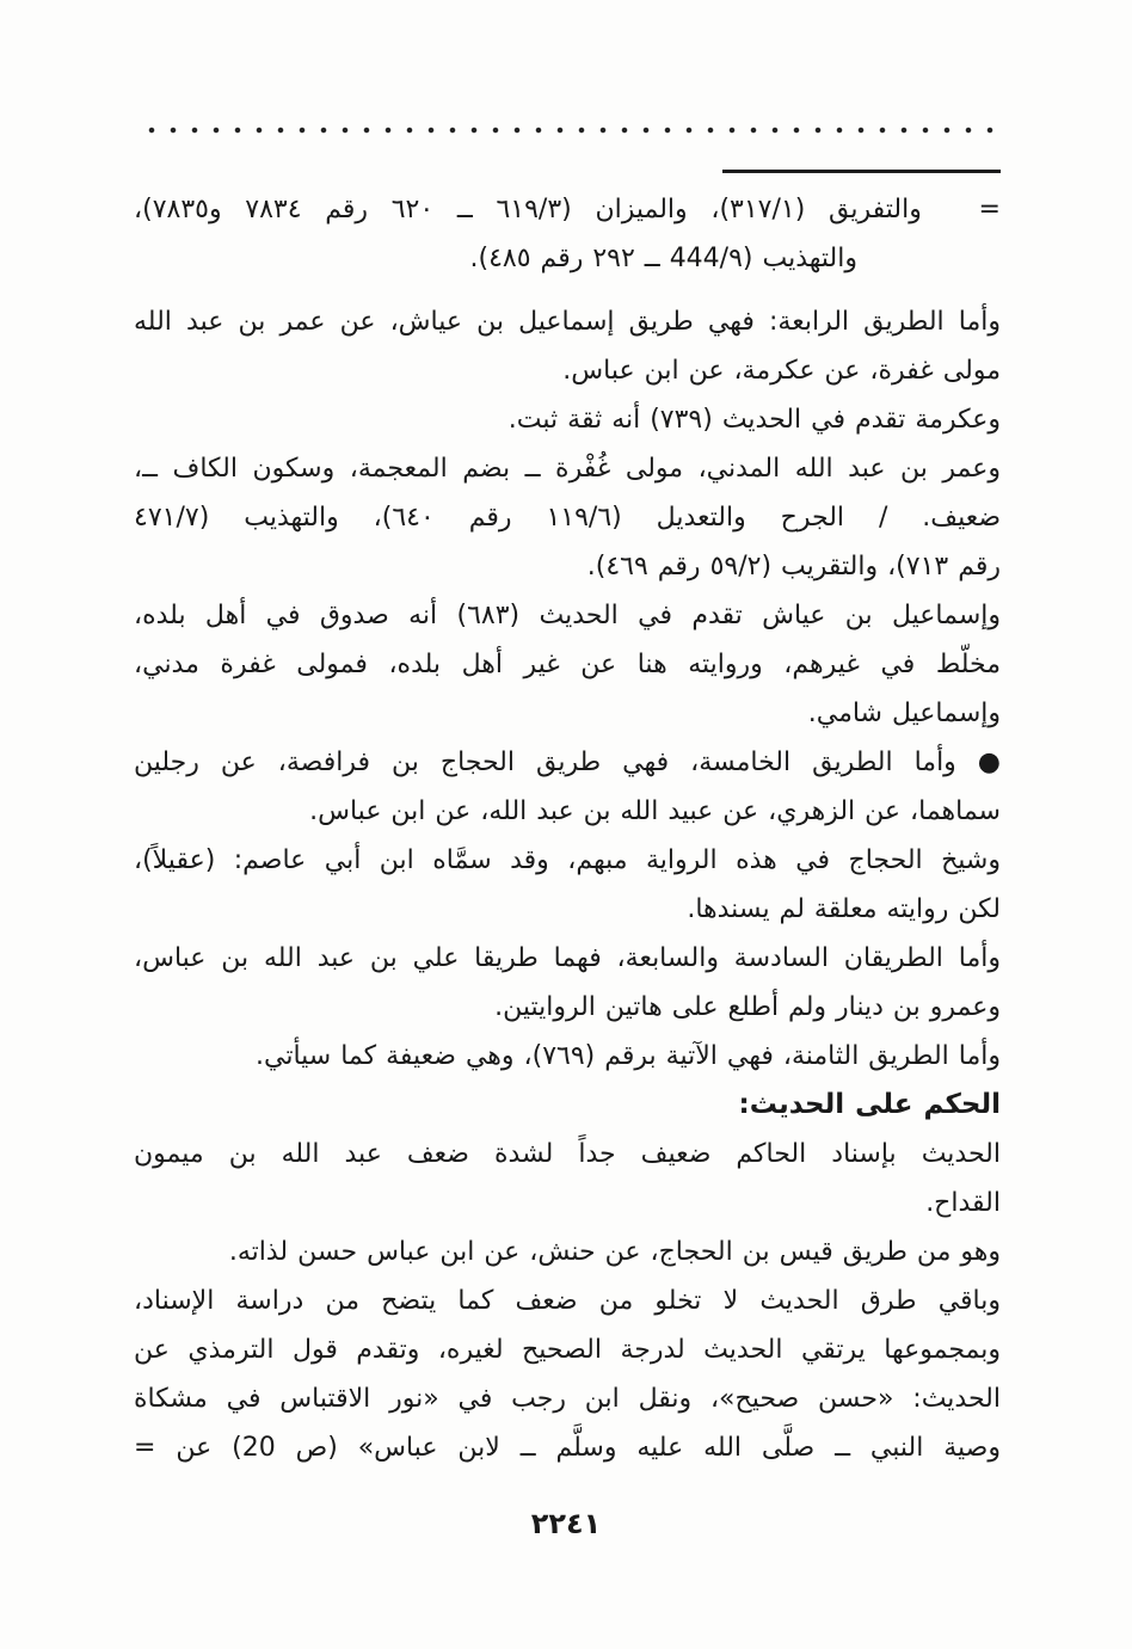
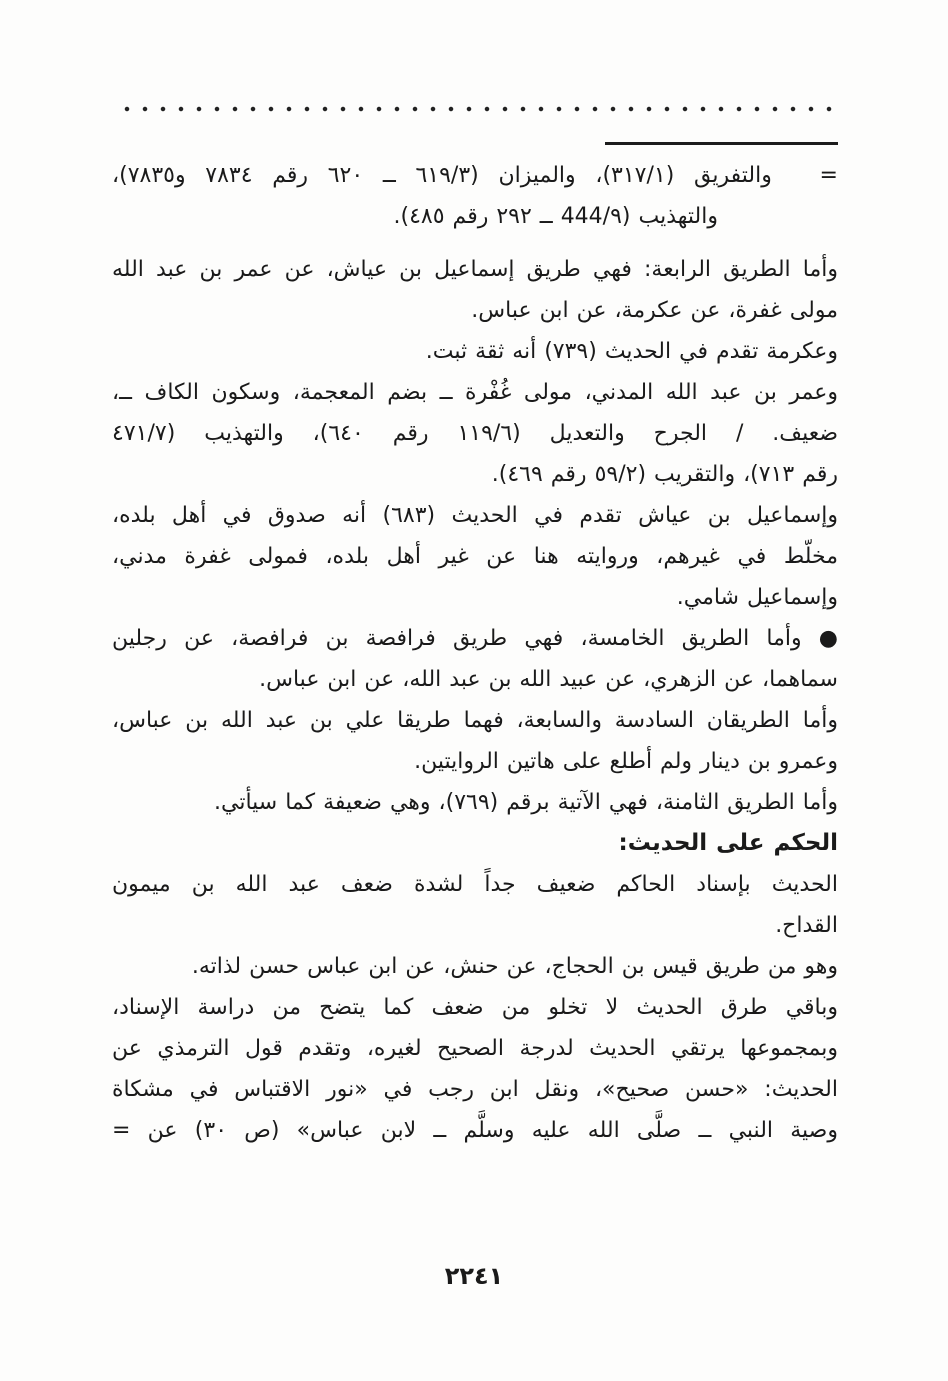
  = والتفريق (٣١٧/١)، والميزان (٦١٩/٣ ــ ٦٢٠ رقم ٧٨٣٤ و٧٨٣٥)،
  والتهذيب (444/٩ ــ ٢٩٢ رقم ٤٨٥).
  وأما الطريق الرابعة: فهي طريق إسماعيل بن عياش، عن عمر بن عبد الله
  مولى غفرة، عن عكرمة، عن ابن عباس.
  وعكرمة تقدم في الحديث (٧٣٩) أنه ثقة ثبت.
  وعمر بن عبد الله المدني، مولى غُفْرة ــ بضم المعجمة، وسكون الكاف ــ،
  ضعيف. / الجرح والتعديل (١١٩/٦ رقم ٦٤٠)، والتهذيب (٤٧١/٧
  رقم ٧١٣)، والتقريب (٥٩/٢ رقم ٤٦٩).
  وإسماعيل بن عياش تقدم في الحديث (٦٨٣) أنه صدوق في أهل بلده،
  مخلّط في غيرهم، وروايته هنا عن غير أهل بلده، فمولى غفرة مدني،
  وإسماعيل شامي.
- ● وأما الطريق الخامسة، فهي طريق الحجاج بن فرافصة، عن رجلين
+ ● وأما الطريق الخامسة، فهي طريق فرافصة بن فرافصة، عن رجلين
  سماهما، عن الزهري، عن عبيد الله بن عبد الله، عن ابن عباس.
- وشيخ الحجاج في هذه الرواية مبهم، وقد سمَّاه ابن أبي عاصم: (عقيلاً)،
- لكن روايته معلقة لم يسندها.
  وأما الطريقان السادسة والسابعة، فهما طريقا علي بن عبد الله بن عباس،
  وعمرو بن دينار ولم أطلع على هاتين الروايتين.
  وأما الطريق الثامنة، فهي الآتية برقم (٧٦٩)، وهي ضعيفة كما سيأتي.
  الحكم على الحديث:
  الحديث بإسناد الحاكم ضعيف جداً لشدة ضعف عبد الله بن ميمون
  القداح.
  وهو من طريق قيس بن الحجاج، عن حنش، عن ابن عباس حسن لذاته.
  وباقي طرق الحديث لا تخلو من ضعف كما يتضح من دراسة الإسناد،
  وبمجموعها يرتقي الحديث لدرجة الصحيح لغيره، وتقدم قول الترمذي عن
  الحديث: «حسن صحيح»، ونقل ابن رجب في «نور الاقتباس في مشكاة
- وصية النبي ــ صلَّى الله عليه وسلَّم ــ لابن عباس» (ص 20) عن =
+ وصية النبي ــ صلَّى الله عليه وسلَّم ــ لابن عباس» (ص ٣٠) عن =
  ٢٢٤١
